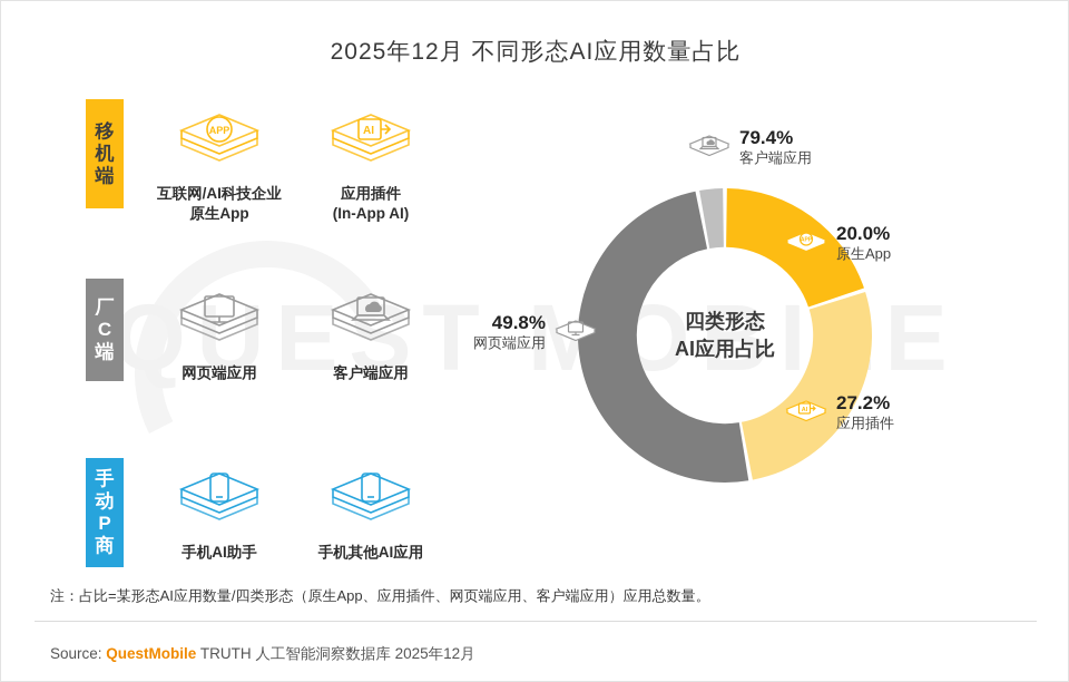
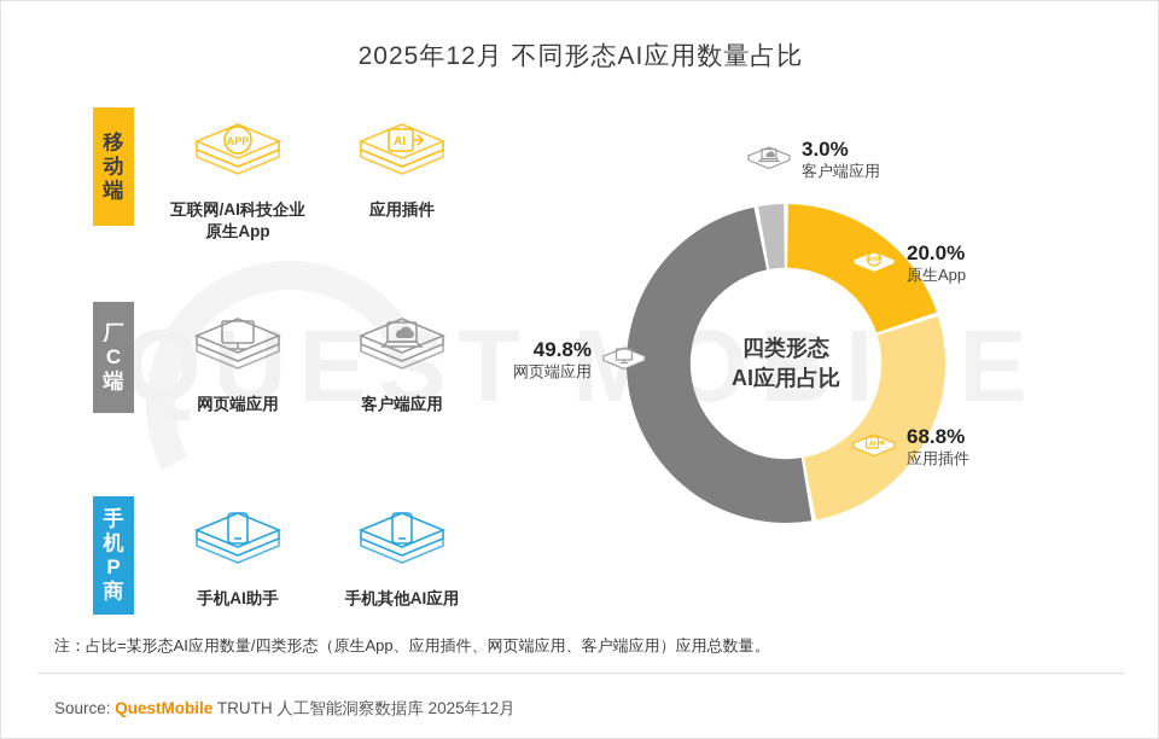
  QUESTOBIE
  2025年12月 不同形态AI应用数量占比
  移
- 机
+ 动
  端
  厂
  C
  端
  手
- 动
+ 机
  P
  商
  APP
  互联网/AI科技企业
  原生App
  AI
  应用插件
- (In-App AI)
  网页端应用
  客户端应用
  手机AI助手
  手机其他AI应用
  四类形态
  AI应用占比
- 79.4%
+ 3.0%
  客户端应用
  20.0%
  原生App
- 27.2%
+ 68.8%
  应用插件
  49.8%
  网页端应用
  注：占比=某形态AI应用数量/四类形态（原生App、应用插件、网页端应用、客户端应用）应用总数量。
  Source: QuestMobile TRUTH 人工智能洞察数据库 2025年12月
